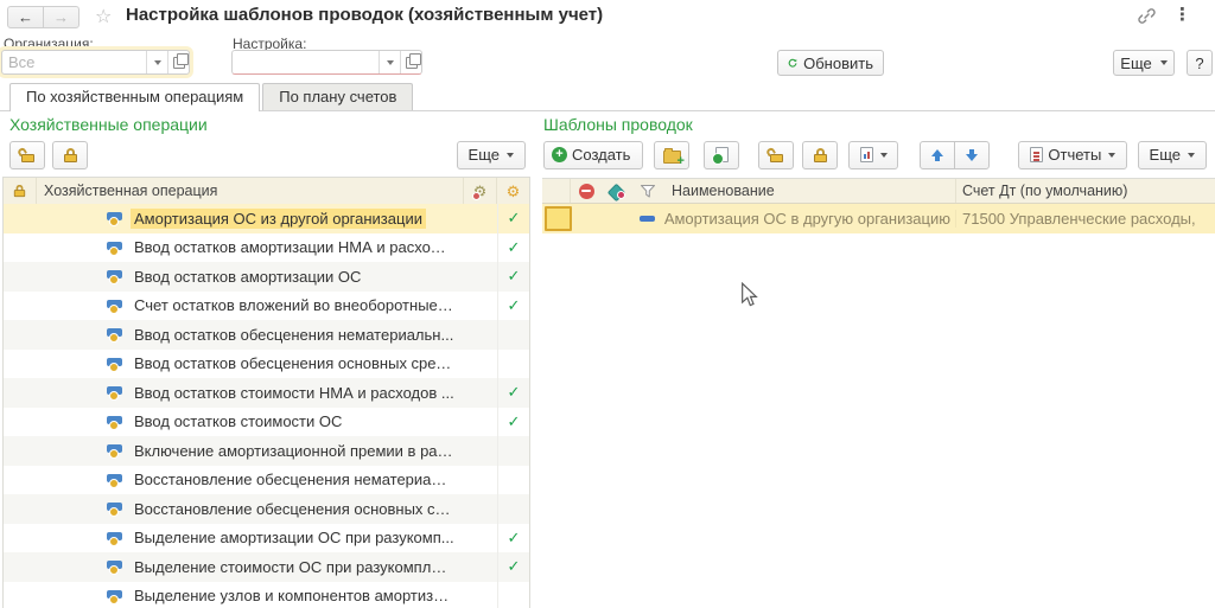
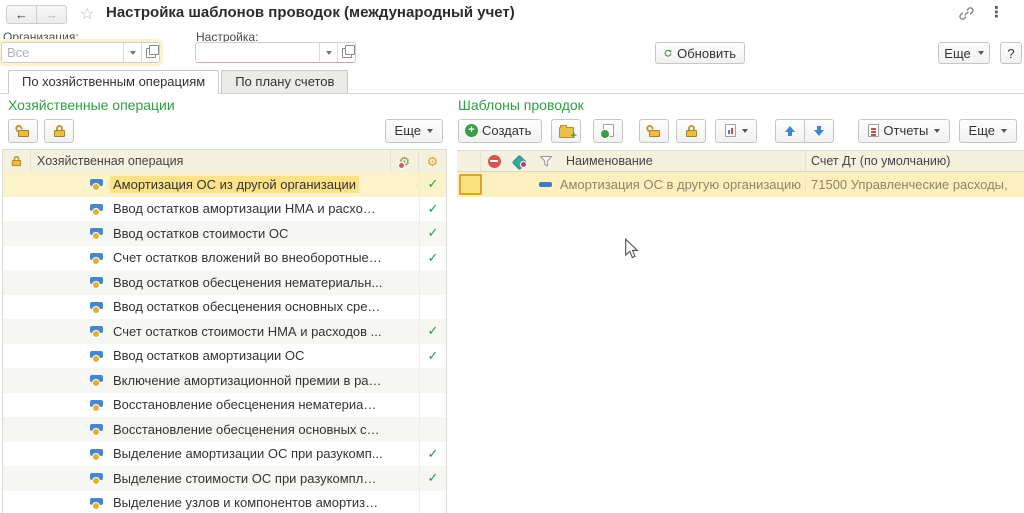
  ←
  →
  ☆
- Настройка шаблонов проводок (хозяйственным учет)
+ Настройка шаблонов проводок (международный учет)
  ⋮
  Организация:
  Все
  Настройка:
  Обновить
  Еще
  ?
  По хозяйственным операциям
  По плану счетов
  Хозяйственные операции
  Еще
  Хозяйственная операция
  Амортизация ОС из другой организации
  ✓
  Ввод остатков амортизации НМА и расходо..
  ✓
- Ввод остатков амортизации ОС
+ Ввод остатков стоимости ОС
  ✓
  Счет остатков вложений во внеоборотные ...
  ✓
  Ввод остатков обесценения нематериальн...
  Ввод остатков обесценения основных средст
- Ввод остатков стоимости НМА и расходов ...
+ Счет остатков стоимости НМА и расходов ...
  ✓
- Ввод остатков стоимости ОС
+ Ввод остатков амортизации ОС
  ✓
  Включение амортизационной премии в рас...
  Восстановление обесценения нематериаль..
  Восстановление обесценения основных ср...
  Выделение амортизации ОС при разукомп...
  ✓
  Выделение стоимости ОС при разукомплек...
  ✓
  Выделение узлов и компонентов амортизаци
  Шаблоны проводок
  +
  Создать
  Отчеты
  Еще
  Наименование
  Счет Дт (по умолчанию)
  Амортизация ОС в другую организацию
  71500 Управленческие расходы,
